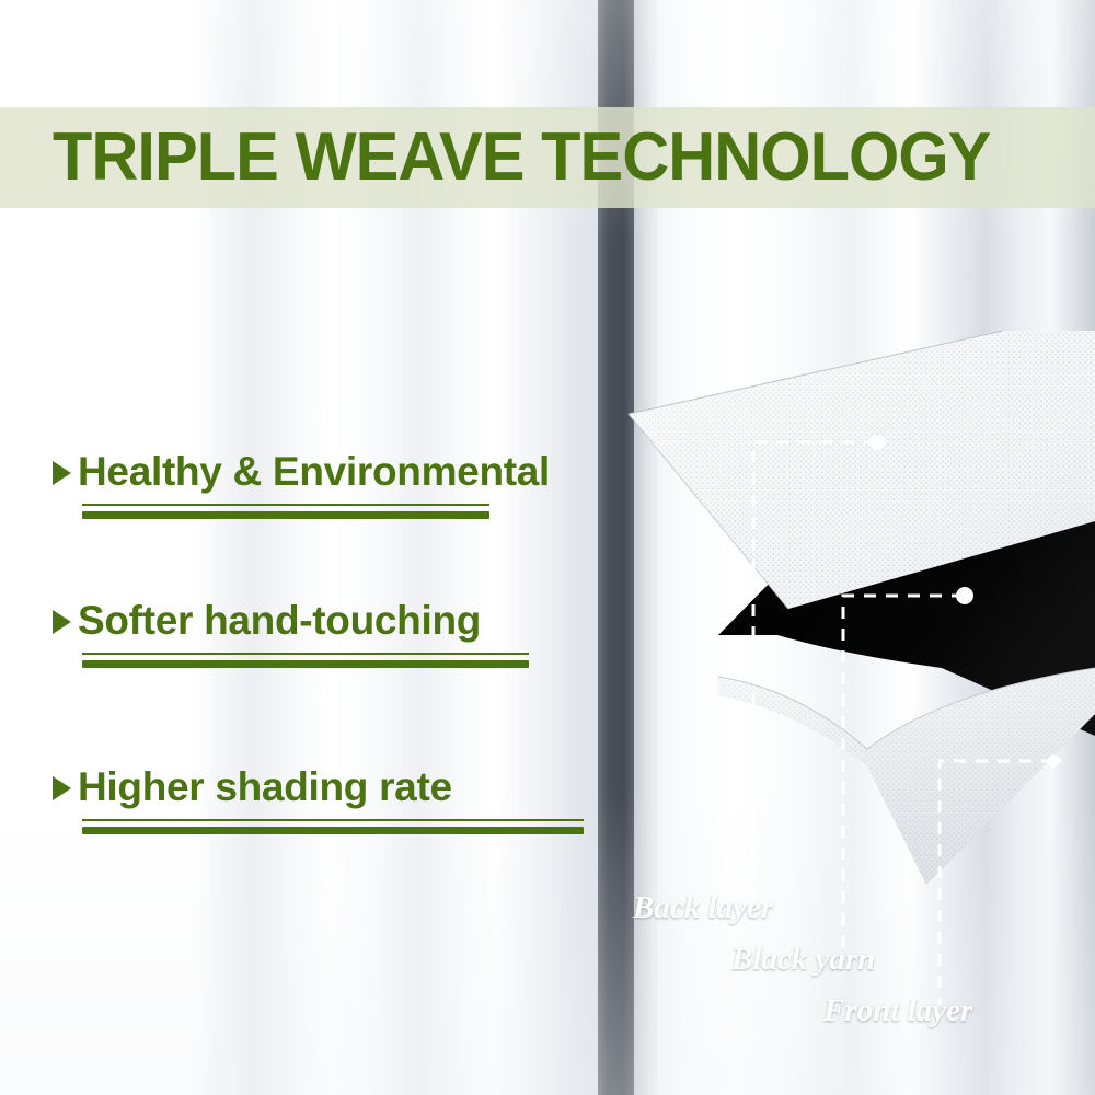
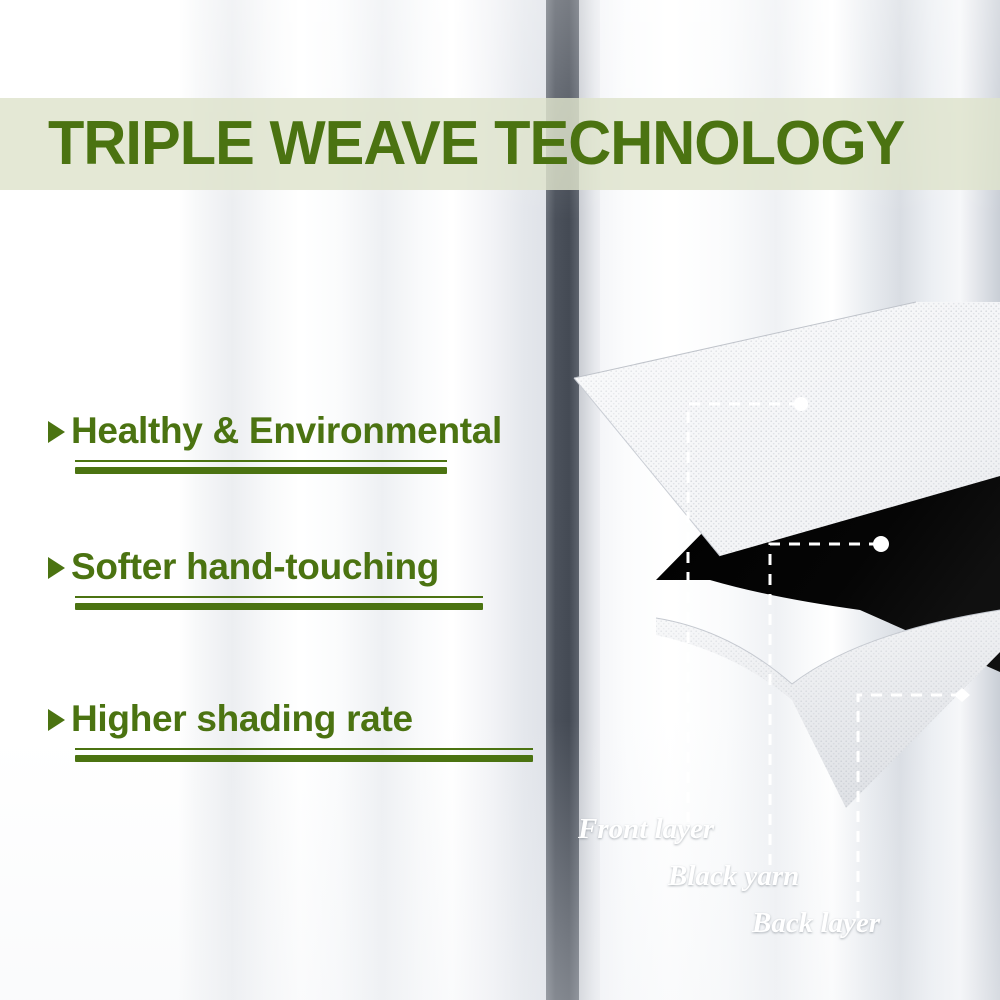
  TRIPLE WEAVE TECHNOLOGY
  Healthy & Environmental
  Softer hand-touching
  Higher shading rate
- Back layer
+ Front layer
  Black yarn
- Front layer
+ Back layer
